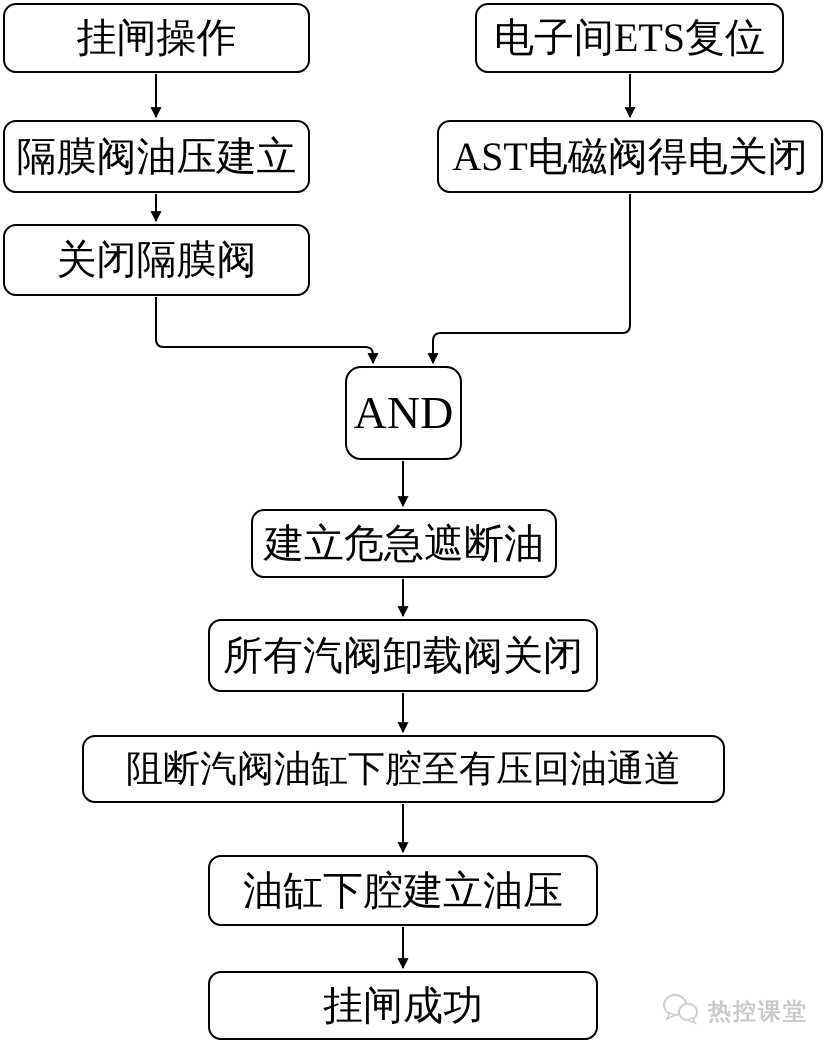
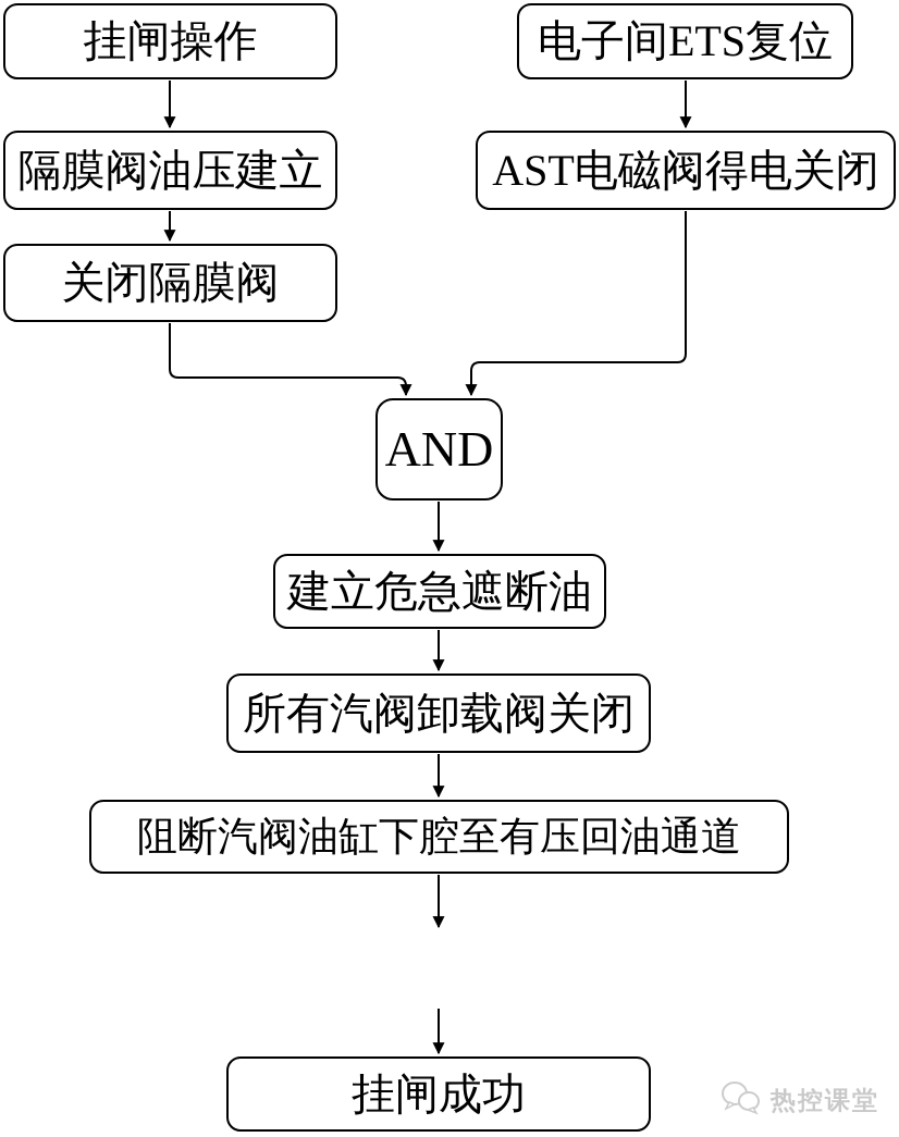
  挂闸操作
  电子间ETS复位
  隔膜阀油压建立
  AST电磁阀得电关闭
  关闭隔膜阀
  AND
  建立危急遮断油
  所有汽阀卸载阀关闭
  阻断汽阀油缸下腔至有压回油通道
- 油缸下腔建立油压
  挂闸成功
  热控课堂
